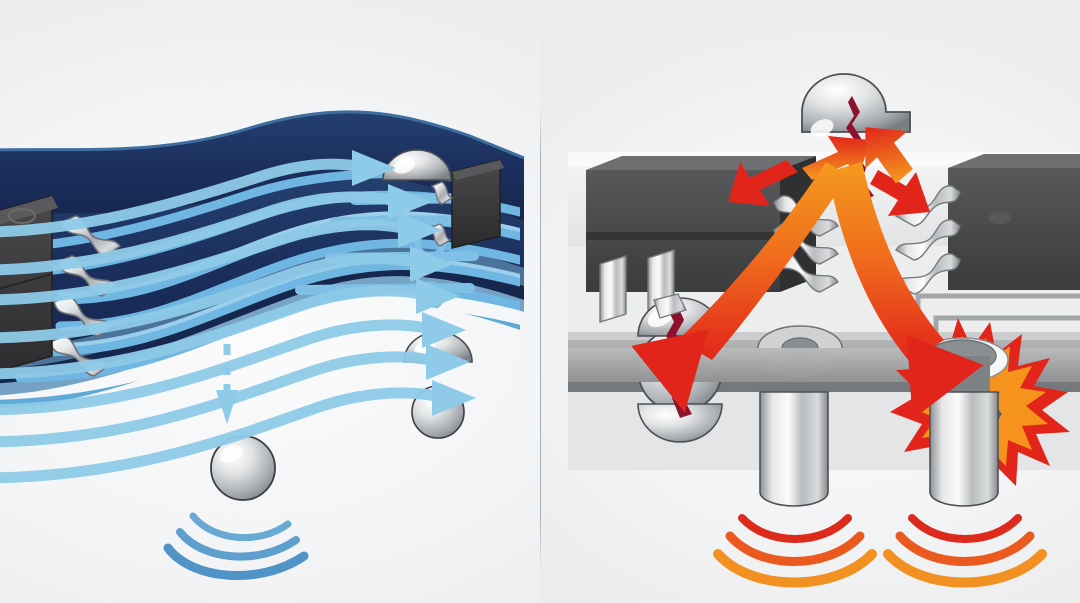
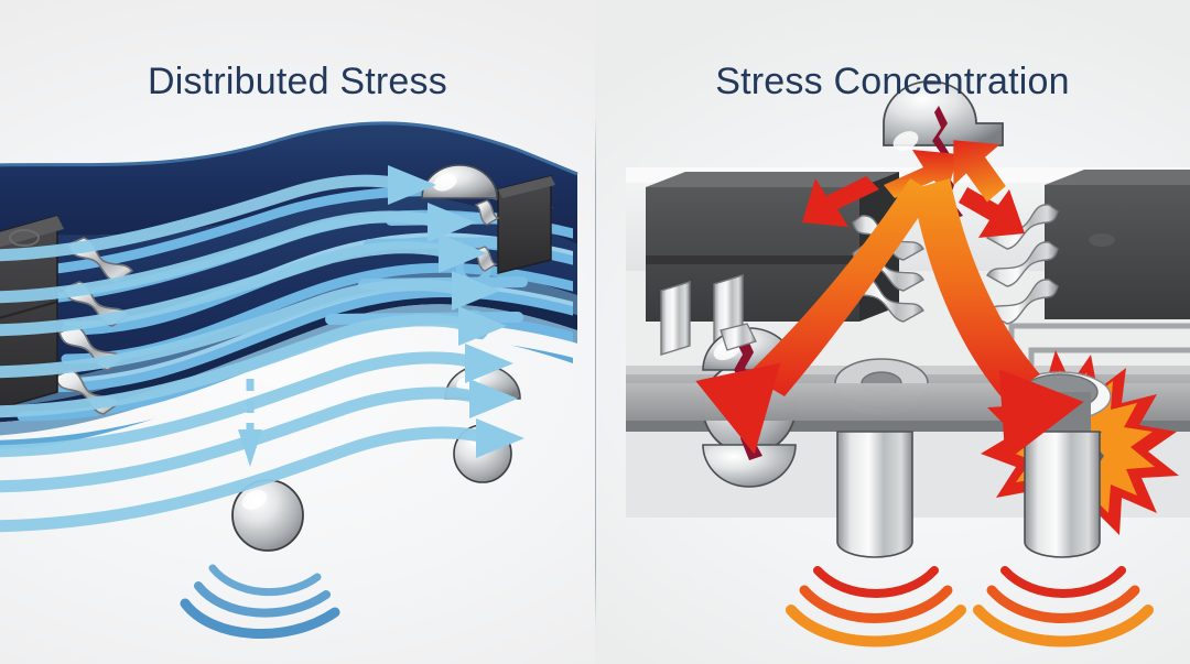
+ Distributed Stress
+ Stress Concentration
